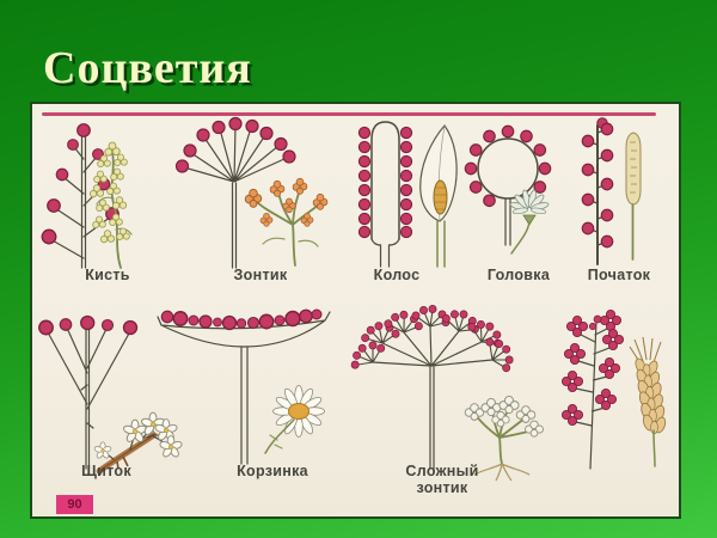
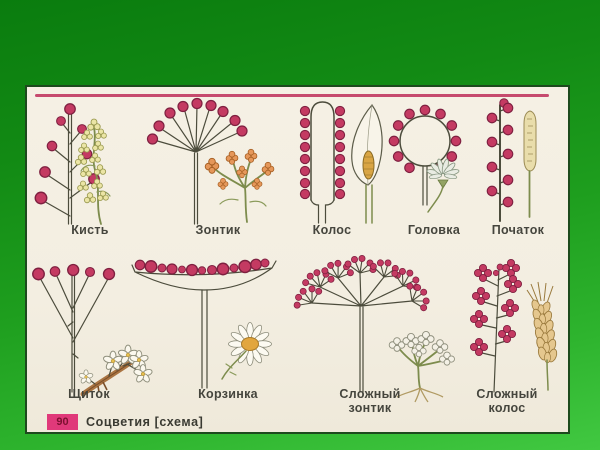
- Соцветия
  Кисть
  Зонтик
  Колос
  Головка
  Початок
  Щиток
  Корзинка
  Сложный зонтик
+ Сложный колос
  90
+ Соцветия [схема]
